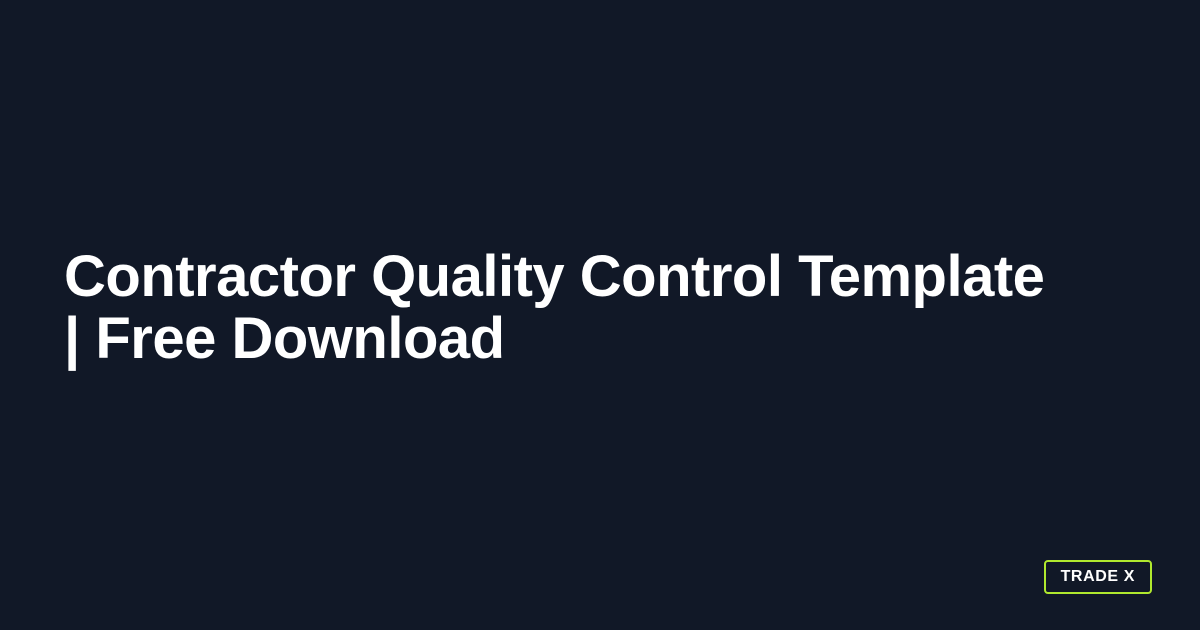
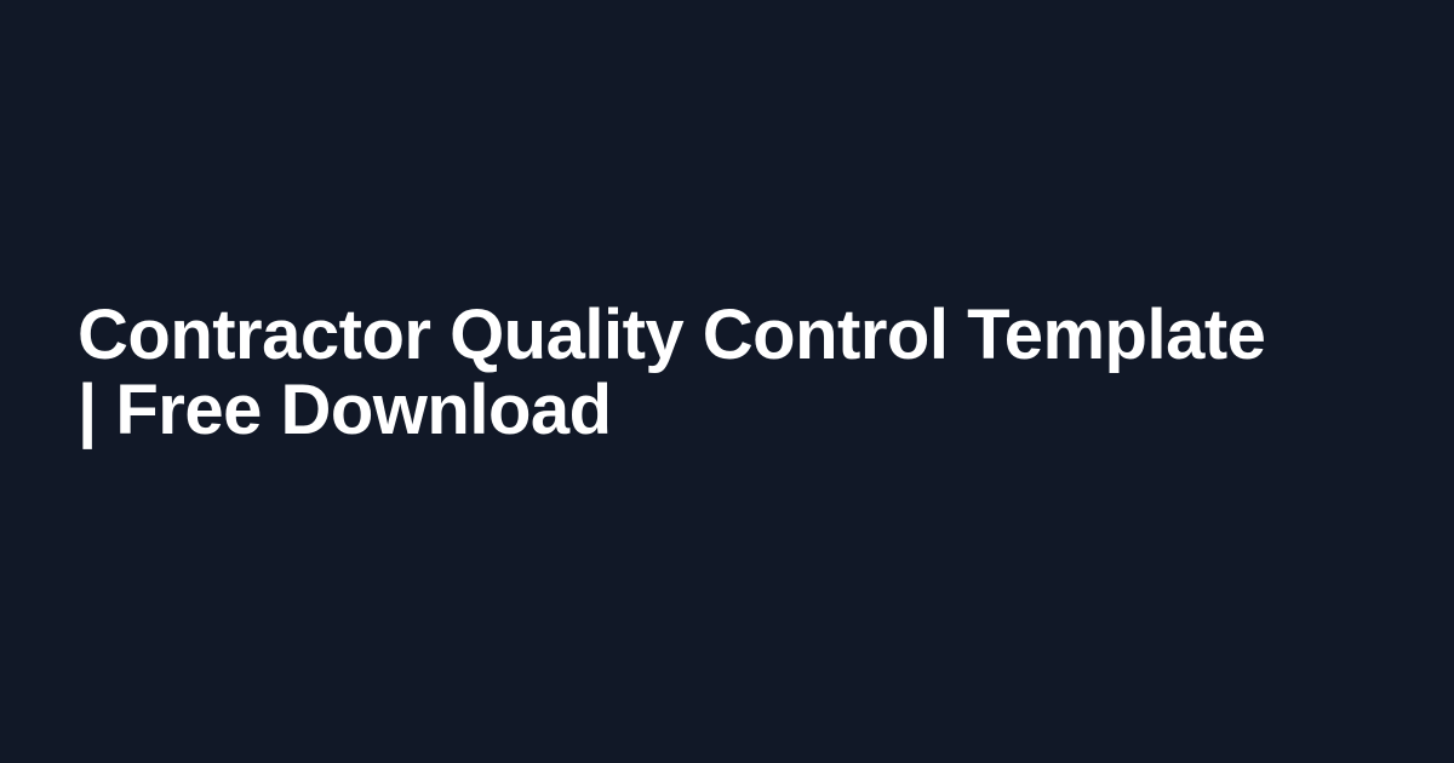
  Contractor Quality Control Template
  | Free Download
- TRADE X
